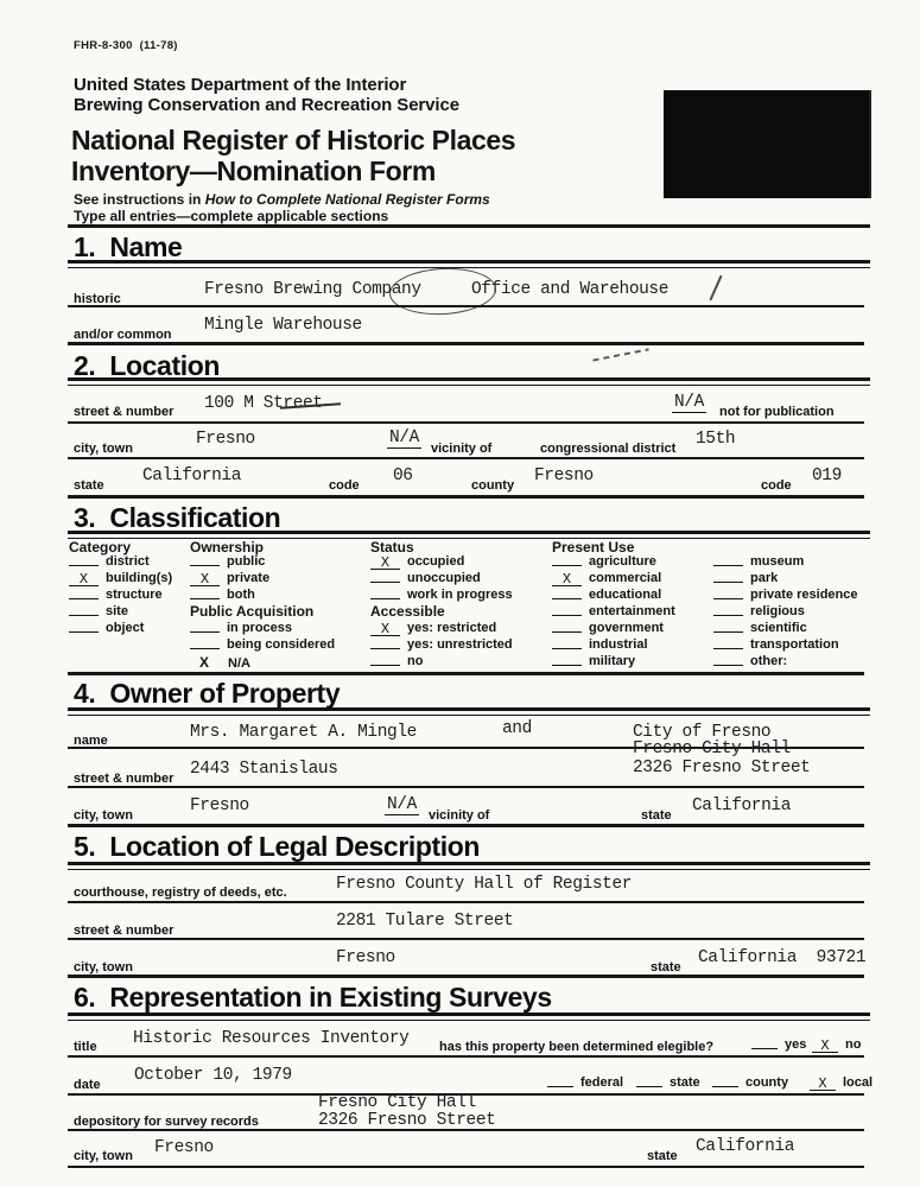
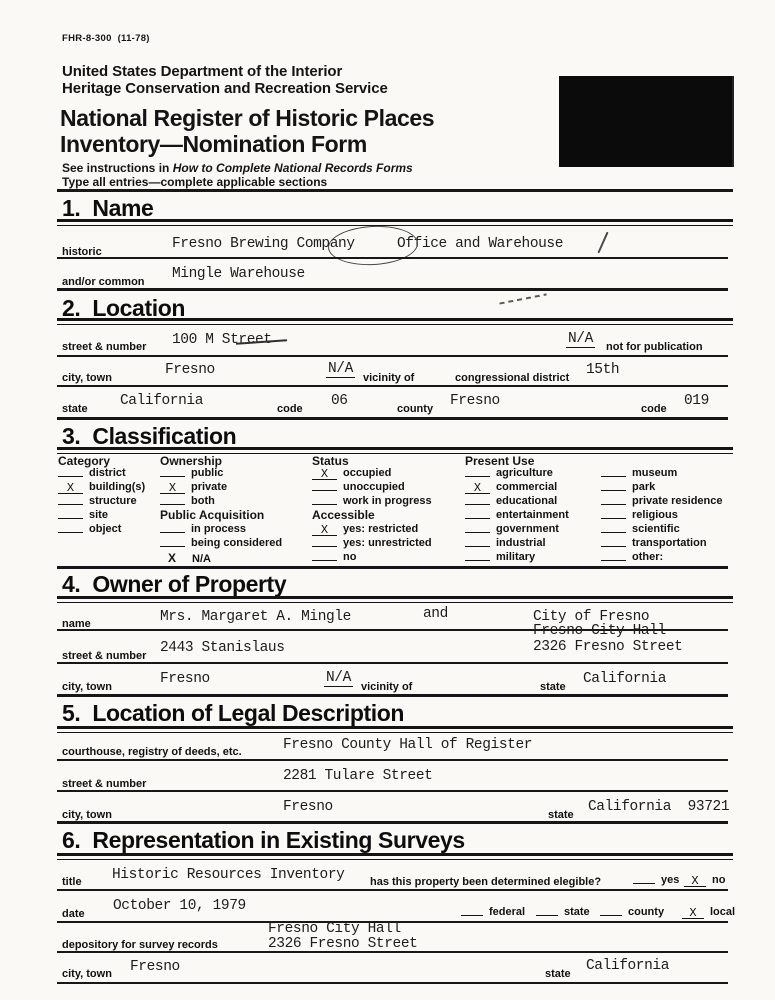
  FHR-8-300 (11-78)
  United States Department of the Interior
- Brewing Conservation and Recreation Service
+ Heritage Conservation and Recreation Service
  National Register of Historic Places
  Inventory—Nomination Form
- See instructions in How to Complete National Register Forms
+ See instructions in How to Complete National Records Forms
  Type all entries—complete applicable sections
  1. Name
  historic
  Fresno Brewing Company
  Office and Warehouse
  and/or common
  Mingle Warehouse
  2. Location
  street & number
  100 M Street
  N/A
  not for publication
  city, town
  Fresno
  N/A
  vicinity of
  congressional district
  15th
  state
  California
  code
  06
  county
  Fresno
  code
  019
  3. Classification
  Category
  district
  X building(s)
  structure
  site
  object
  Ownership
  public
  X private
  both
  Public Acquisition
  in process
  being considered
  X N/A
  Status
  X occupied
  unoccupied
  work in progress
  Accessible
  X yes: restricted
  yes: unrestricted
  no
  Present Use
  agriculture
  X commercial
  educational
  entertainment
  government
  industrial
  military
  museum
  park
  private residence
  religious
  scientific
  transportation
  other:
  4. Owner of Property
  name
  Mrs. Margaret A. Mingle
  and
  City of Fresno
  Fresno City Hall
  street & number
  2443 Stanislaus
  2326 Fresno Street
  city, town
  Fresno
  N/A
  vicinity of
  state
  California
  5. Location of Legal Description
  courthouse, registry of deeds, etc.
  Fresno County Hall of Register
  street & number
  2281 Tulare Street
  city, town
  Fresno
  state
  California 93721
  6. Representation in Existing Surveys
  title
  Historic Resources Inventory
  has this property been determined elegible?
  yes
  X no
  date
  October 10, 1979
  federal
  state
  county
  X local
  depository for survey records
  Fresno City Hall
  2326 Fresno Street
  city, town
  Fresno
  state
  California
